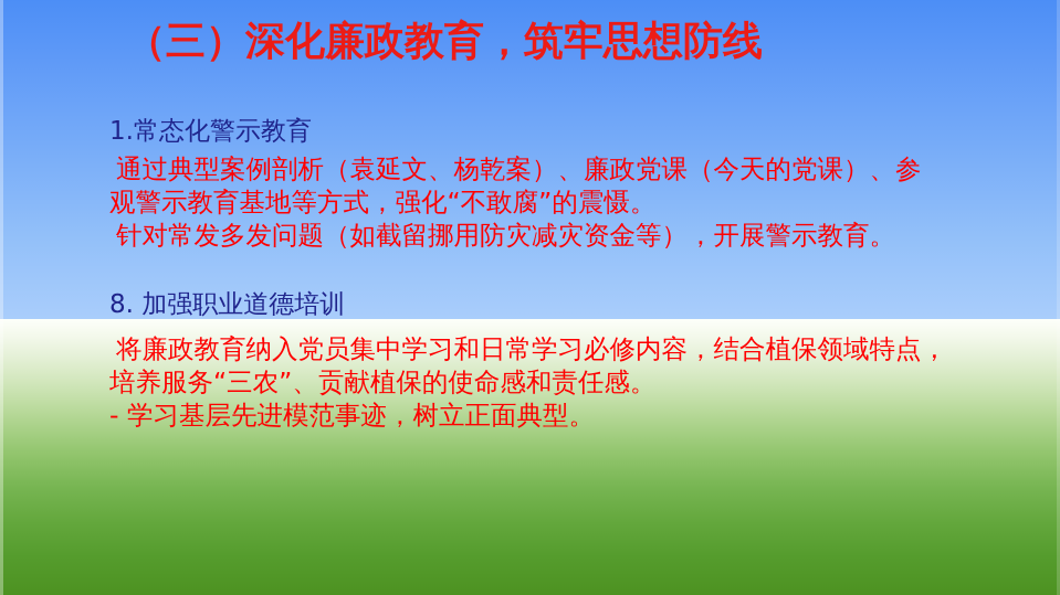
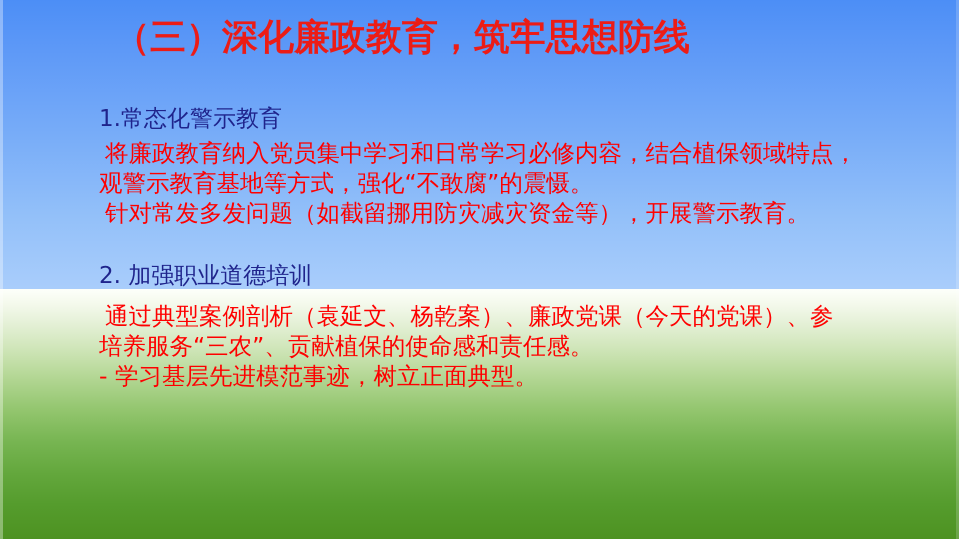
  （三）深化廉政教育，筑牢思想防线
  1.常态化警示教育
- 通过典型案例剖析（袁延文、杨乾案）、廉政党课（今天的党课）、参
+ 将廉政教育纳入党员集中学习和日常学习必修内容，结合植保领域特点，
  观警示教育基地等方式，强化“不敢腐”的震慑。
  针对常发多发问题（如截留挪用防灾减灾资金等），开展警示教育。
- 8. 加强职业道德培训
+ 2. 加强职业道德培训
- 将廉政教育纳入党员集中学习和日常学习必修内容，结合植保领域特点，
+ 通过典型案例剖析（袁延文、杨乾案）、廉政党课（今天的党课）、参
  培养服务“三农”、贡献植保的使命感和责任感。
  - 学习基层先进模范事迹，树立正面典型。
